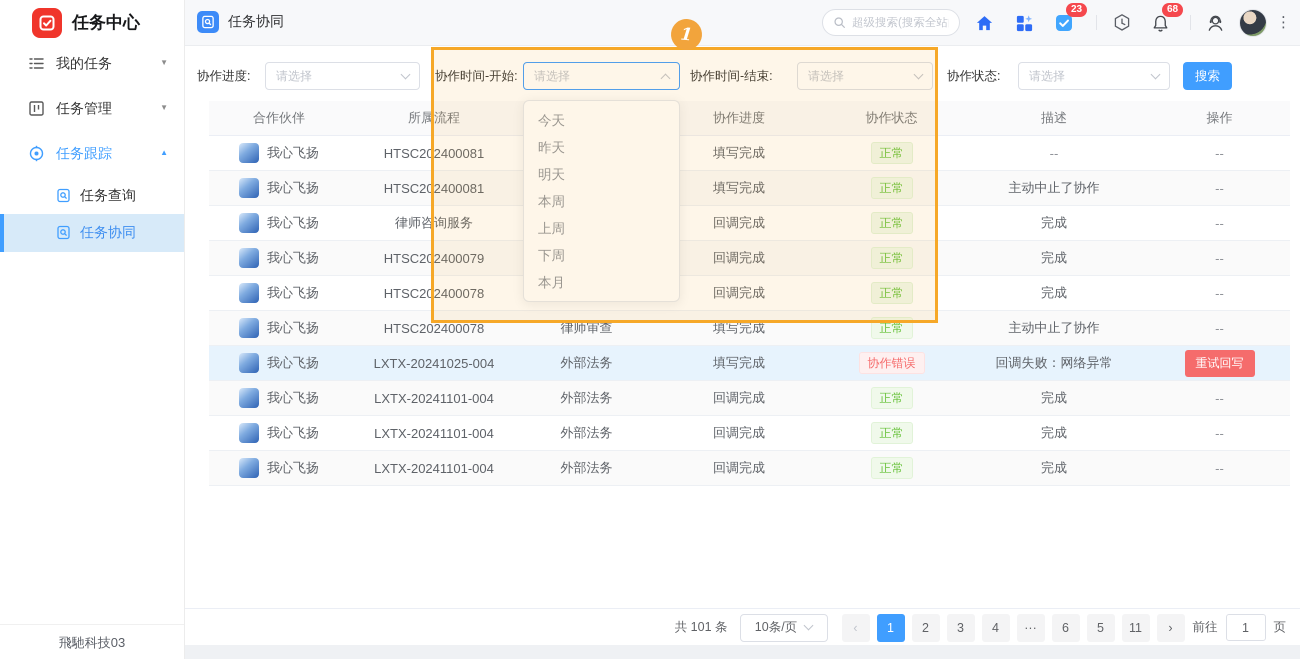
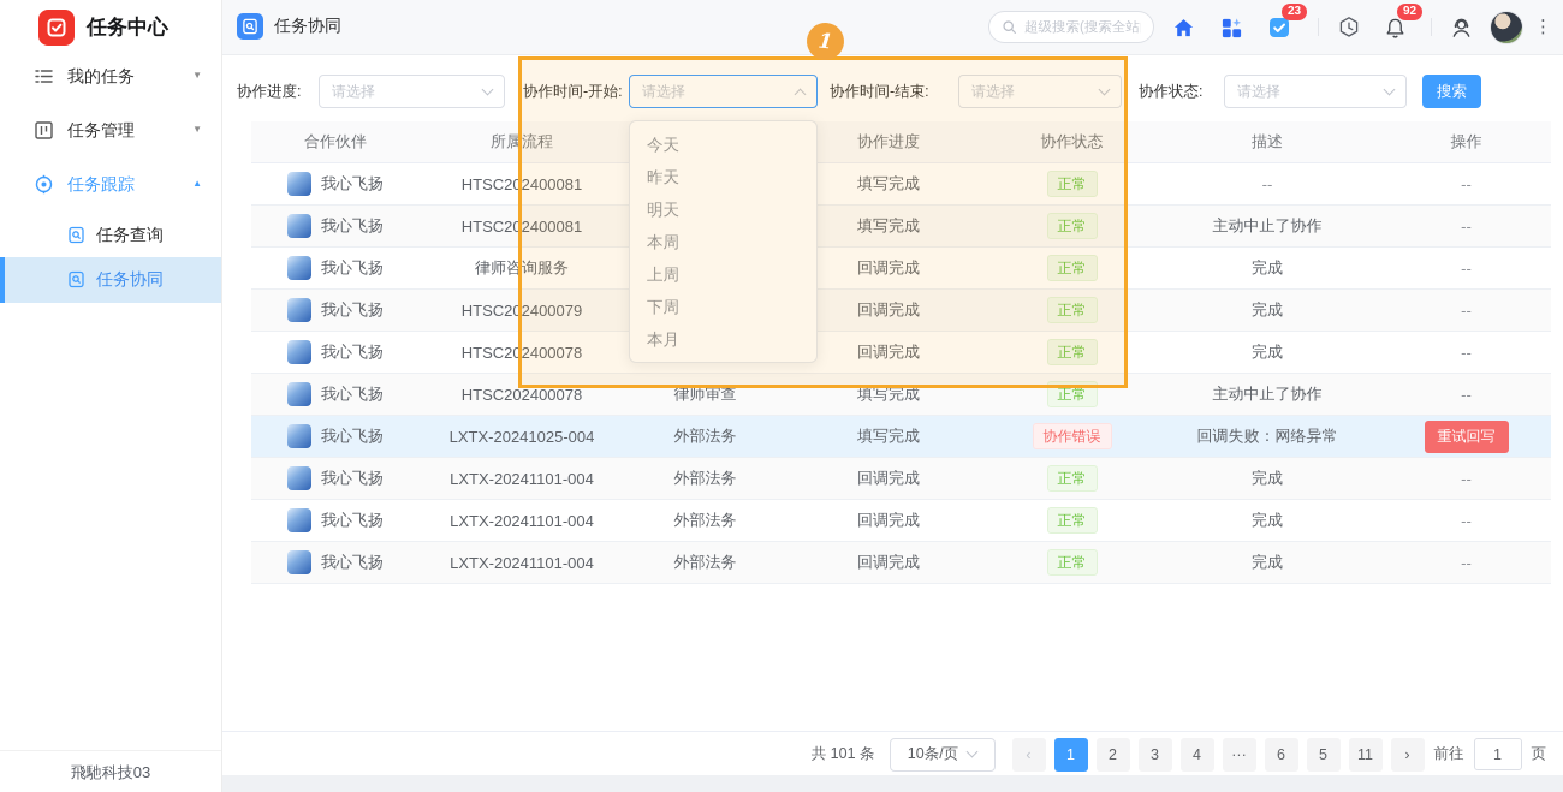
  任务中心
  我的任务
  ▼
  任务管理
  ▼
  任务跟踪
  ▲
  任务查询
  任务协同
  飛馳科技03
  任务协同
  超级搜索(搜索全站
  23
- 68
+ 92
  ⋮
  协作进度:
  请选择
  协作时间-开始:
  请选择
  协作时间-结束:
  请选择
  协作状态:
  请选择
  搜索
  合作伙伴
  所属流程
  协作进度
  协作状态
  描述
  操作
  我心飞扬
  HTSC202400081
  填写完成
  正常
  --
  --
  我心飞扬
  HTSC202400081
  填写完成
  正常
  主动中止了协作
  --
  我心飞扬
  律师咨询服务
  回调完成
  正常
  完成
  --
  我心飞扬
  HTSC202400079
  回调完成
  正常
  完成
  --
  我心飞扬
  HTSC202400078
  回调完成
  正常
  完成
  --
  我心飞扬
  HTSC202400078
  律师审查
  填写完成
  正常
  主动中止了协作
  --
  我心飞扬
  LXTX-20241025-004
  外部法务
  填写完成
  协作错误
  回调失败：网络异常
  重试回写
  我心飞扬
  LXTX-20241101-004
  外部法务
  回调完成
  正常
  完成
  --
  我心飞扬
  LXTX-20241101-004
  外部法务
  回调完成
  正常
  完成
  --
  我心飞扬
  LXTX-20241101-004
  外部法务
  回调完成
  正常
  完成
  --
  共 101 条
  10条/页
  ‹
  1
  2
  3
  4
  ···
  6
  5
  11
  ›
  前往
  1
  页
  今天
  昨天
  明天
  本周
  上周
  下周
  本月
